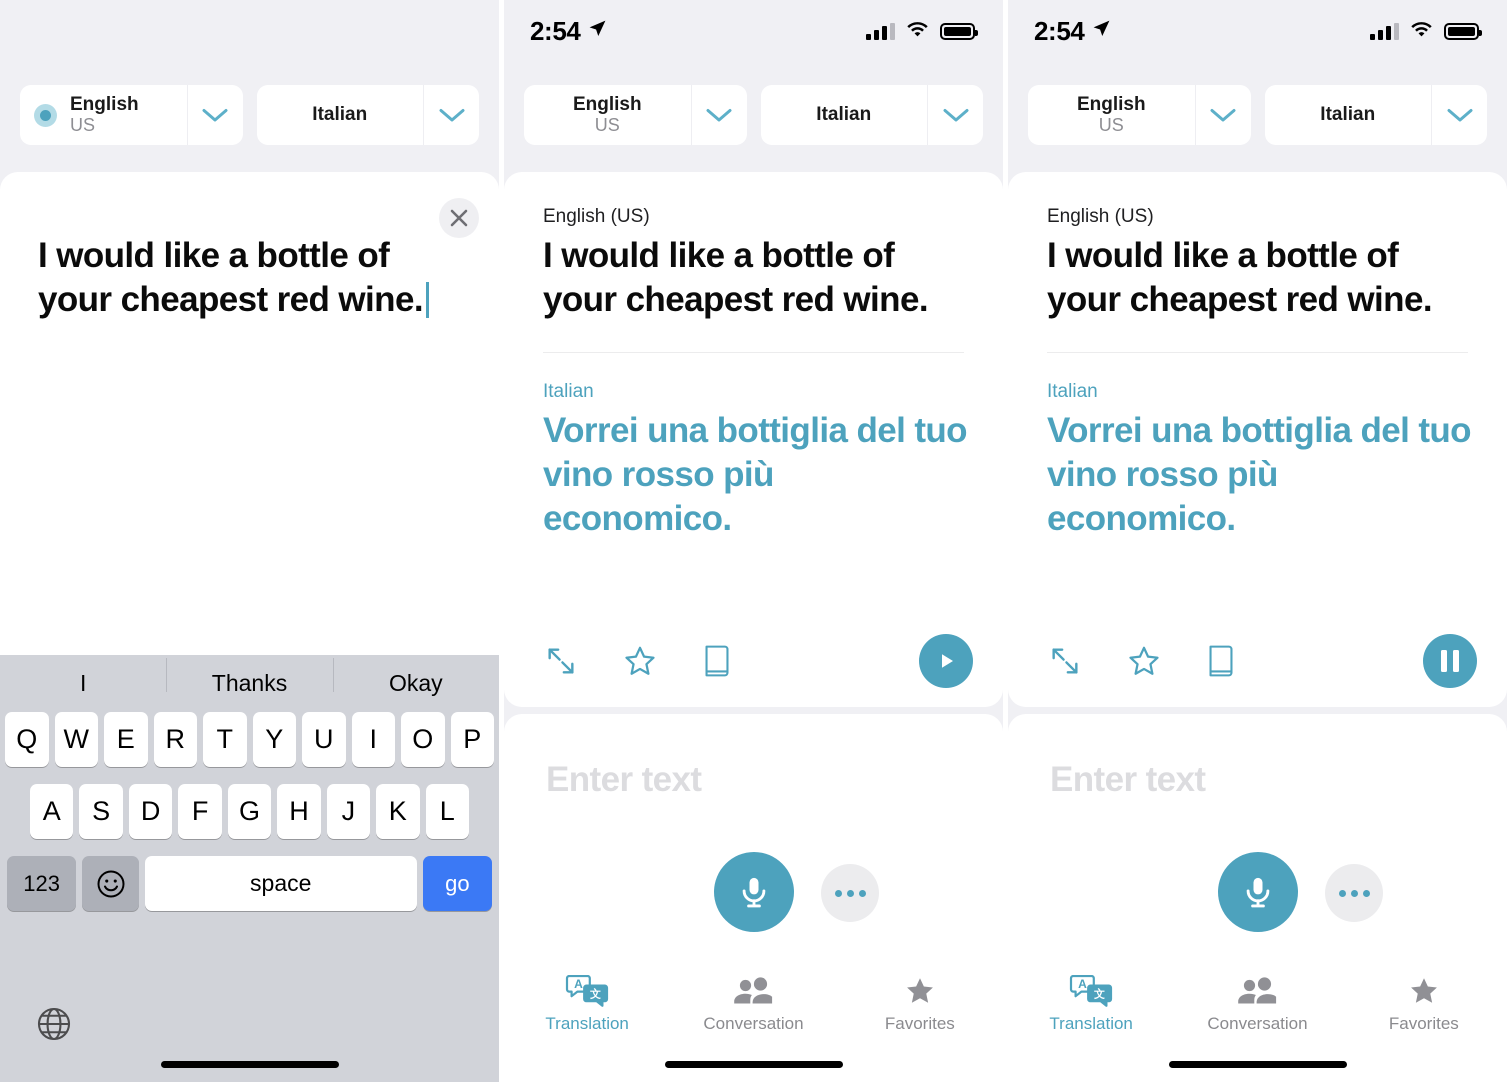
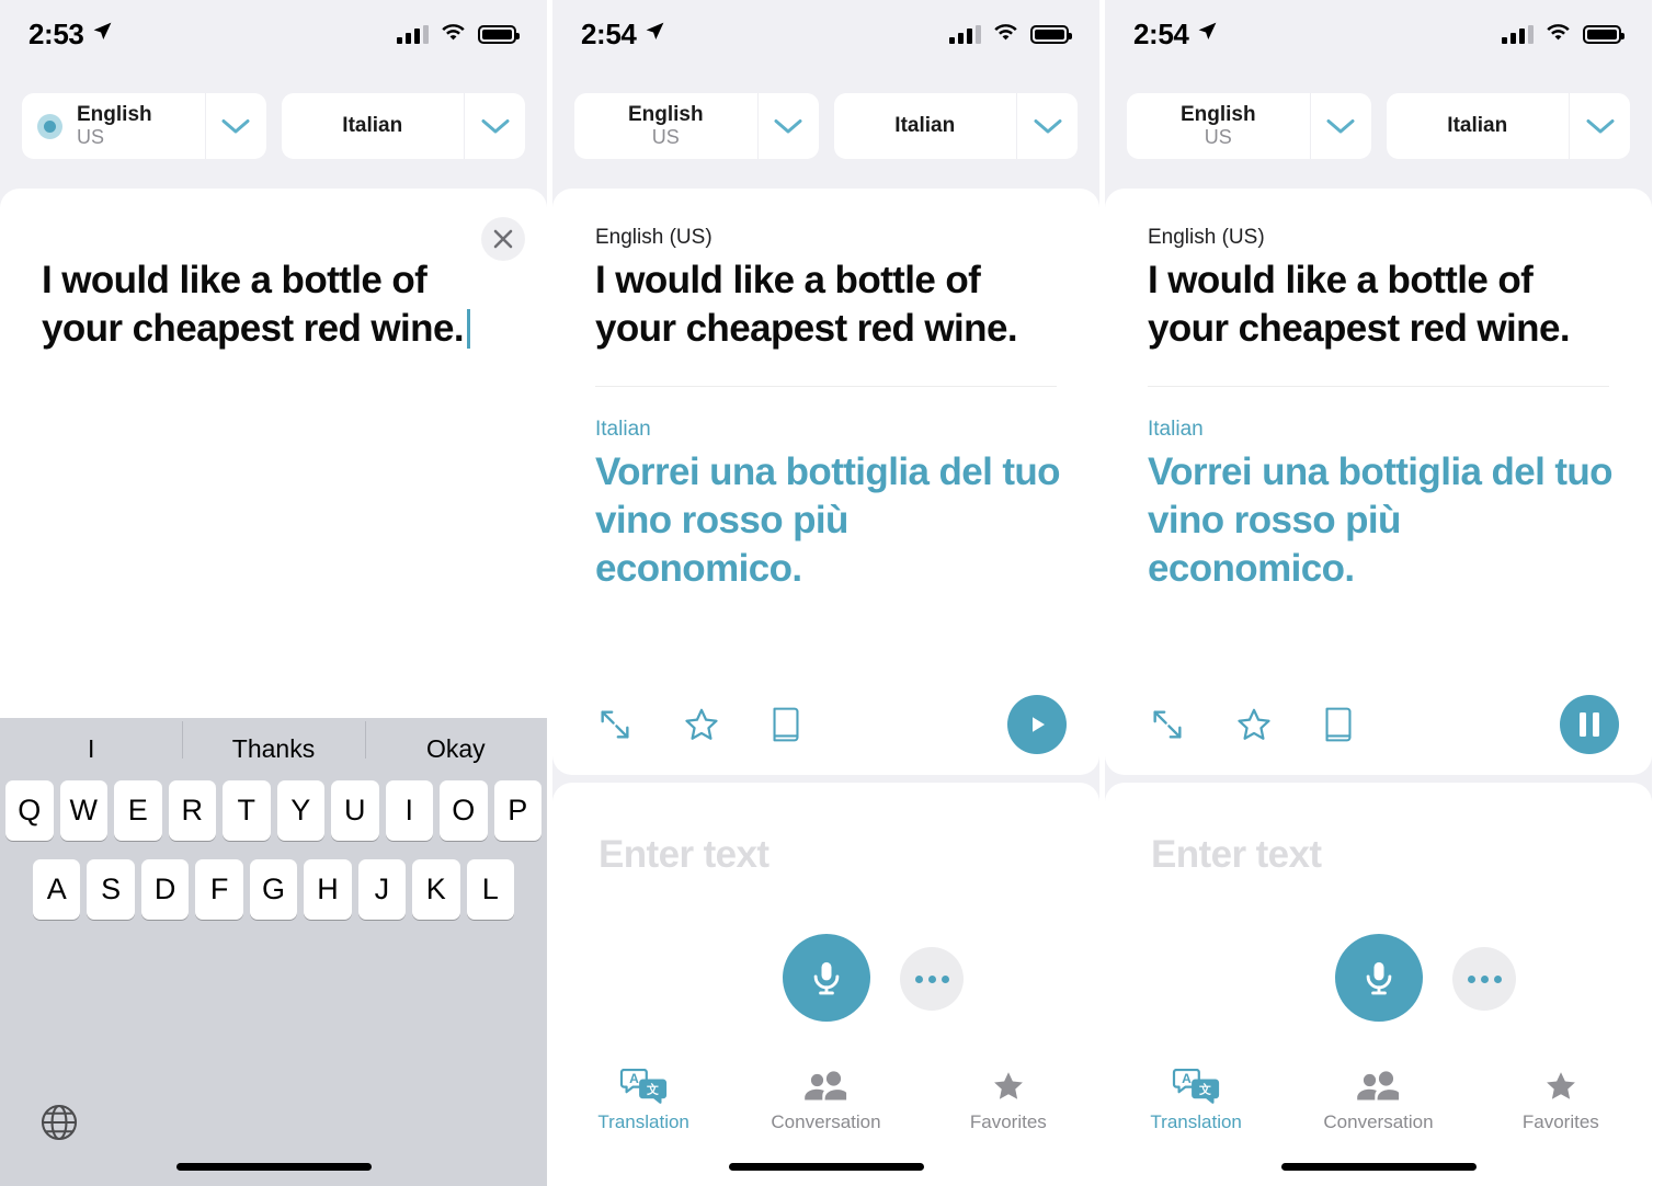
+ 2:53
  English
  US
  Italian
  I would like a bottle of your cheapest red wine.
  I
  Thanks
  Okay
  Q
  W
  E
  R
  T
  Y
  U
  I
  O
  P
  A
  S
  D
  F
  G
  H
  J
  K
  L
- 123
- space
- go
  2:54
  English
  US
  Italian
  English (US)
  I would like a bottle of your cheapest red wine.
  Italian
  Vorrei una bottiglia del tuo vino rosso più economico.
  Enter text
  A
  文
  Translation
  Conversation
  Favorites
  2:54
  English
  US
  Italian
  English (US)
  I would like a bottle of your cheapest red wine.
  Italian
  Vorrei una bottiglia del tuo vino rosso più economico.
  Enter text
  A
  文
  Translation
  Conversation
  Favorites
